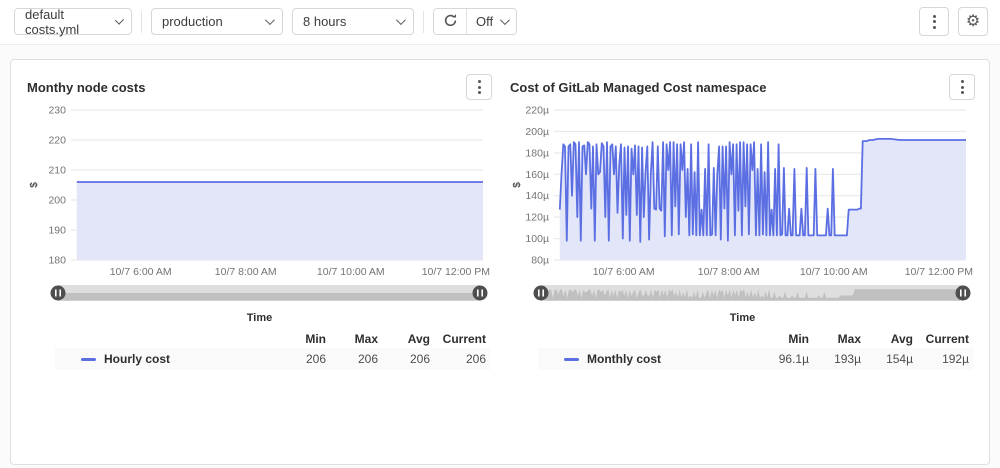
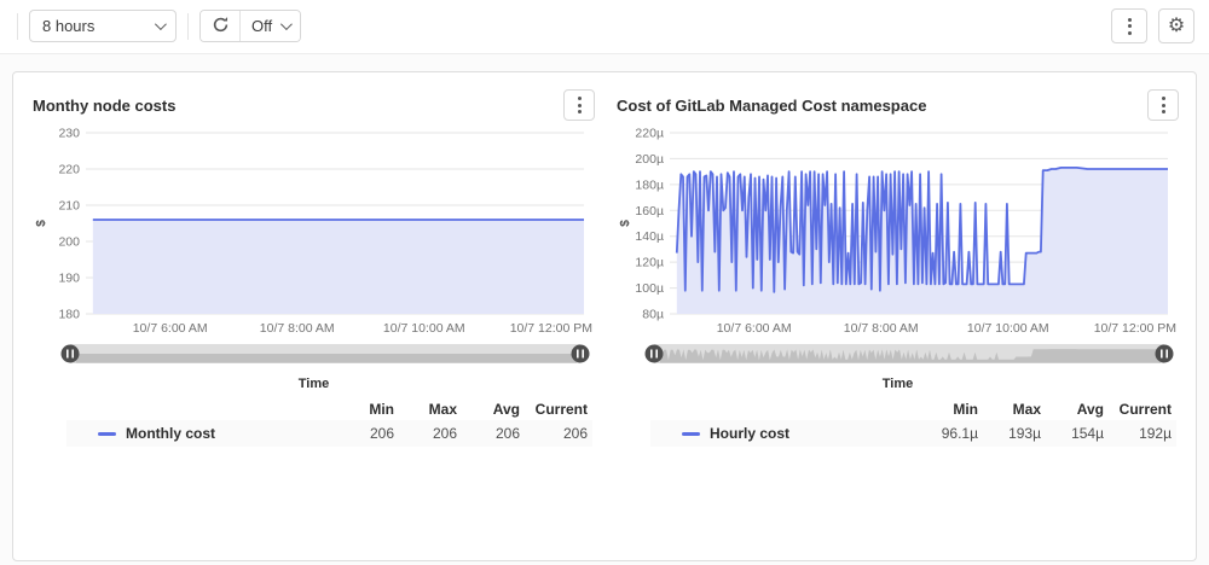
- default costs.yml
- production
  8 hours
  Off
  ⚙
  Monthy node costs
  230
  220
  210
  200
  190
  180
  10/7 6:00 AM
  10/7 8:00 AM
  10/7 10:00 AM
  10/7 12:00 PM
  Time
  Min
  Max
  Avg
  Current
- Hourly cost
+ Monthly cost
  206
  206
  206
  206
  Cost of GitLab Managed Cost namespace
  220µ
  200µ
  180µ
  160µ
  140µ
  120µ
  100µ
  80µ
  10/7 6:00 AM
  10/7 8:00 AM
  10/7 10:00 AM
  10/7 12:00 PM
  Time
  Min
  Max
  Avg
  Current
- Monthly cost
+ Hourly cost
  96.1µ
  193µ
  154µ
  192µ
